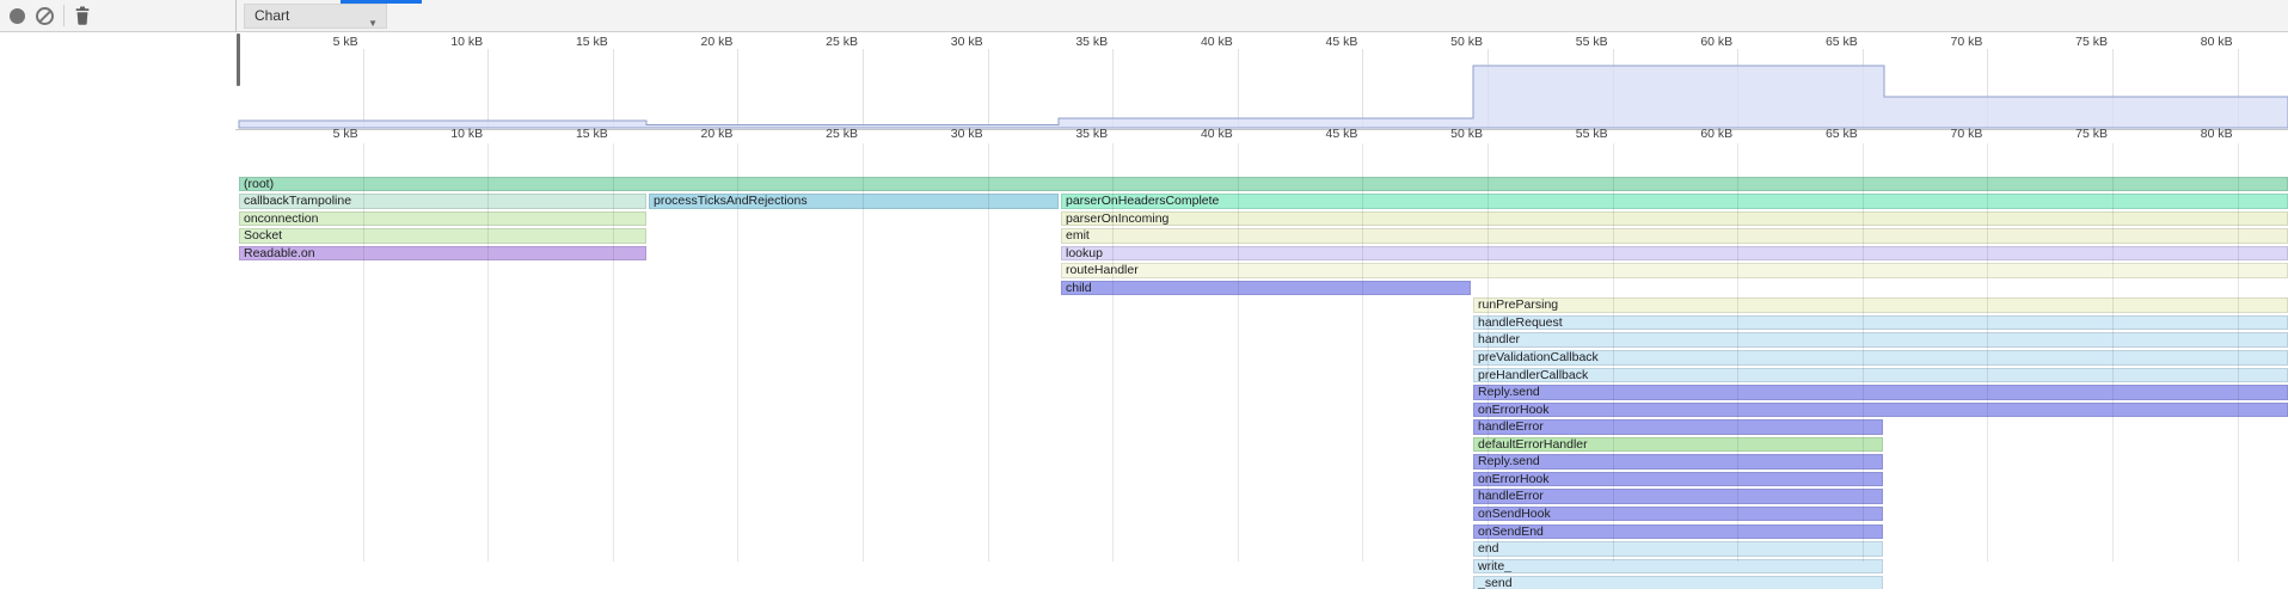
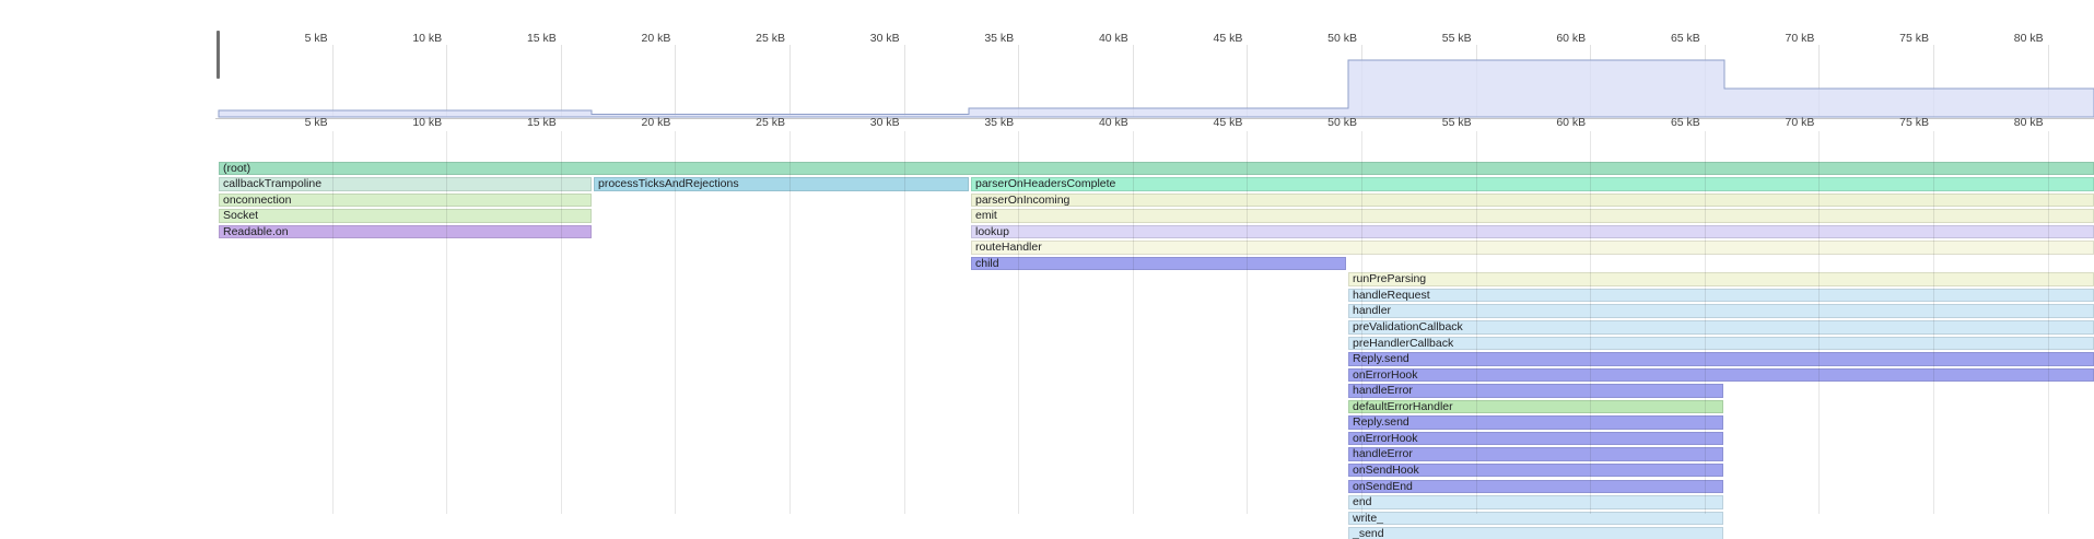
- Chart
- ▼
  5 kB
  10 kB
  15 kB
  20 kB
  25 kB
  30 kB
  35 kB
  40 kB
  45 kB
  50 kB
  55 kB
  60 kB
  65 kB
  70 kB
  75 kB
  80 kB
  5 kB
  10 kB
  15 kB
  20 kB
  25 kB
  30 kB
  35 kB
  40 kB
  45 kB
  50 kB
  55 kB
  60 kB
  65 kB
  70 kB
  75 kB
  80 kB
  (root)
  callbackTrampoline
  processTicksAndRejections
  parserOnHeadersComplete
  onconnection
  parserOnIncoming
  Socket
  emit
  Readable.on
  lookup
  routeHandler
  child
  runPreParsing
  handleRequest
  handler
  preValidationCallback
  preHandlerCallback
  Reply.send
  onErrorHook
  handleError
  defaultErrorHandler
  Reply.send
  onErrorHook
  handleError
  onSendHook
  onSendEnd
  end
  write_
  _send
